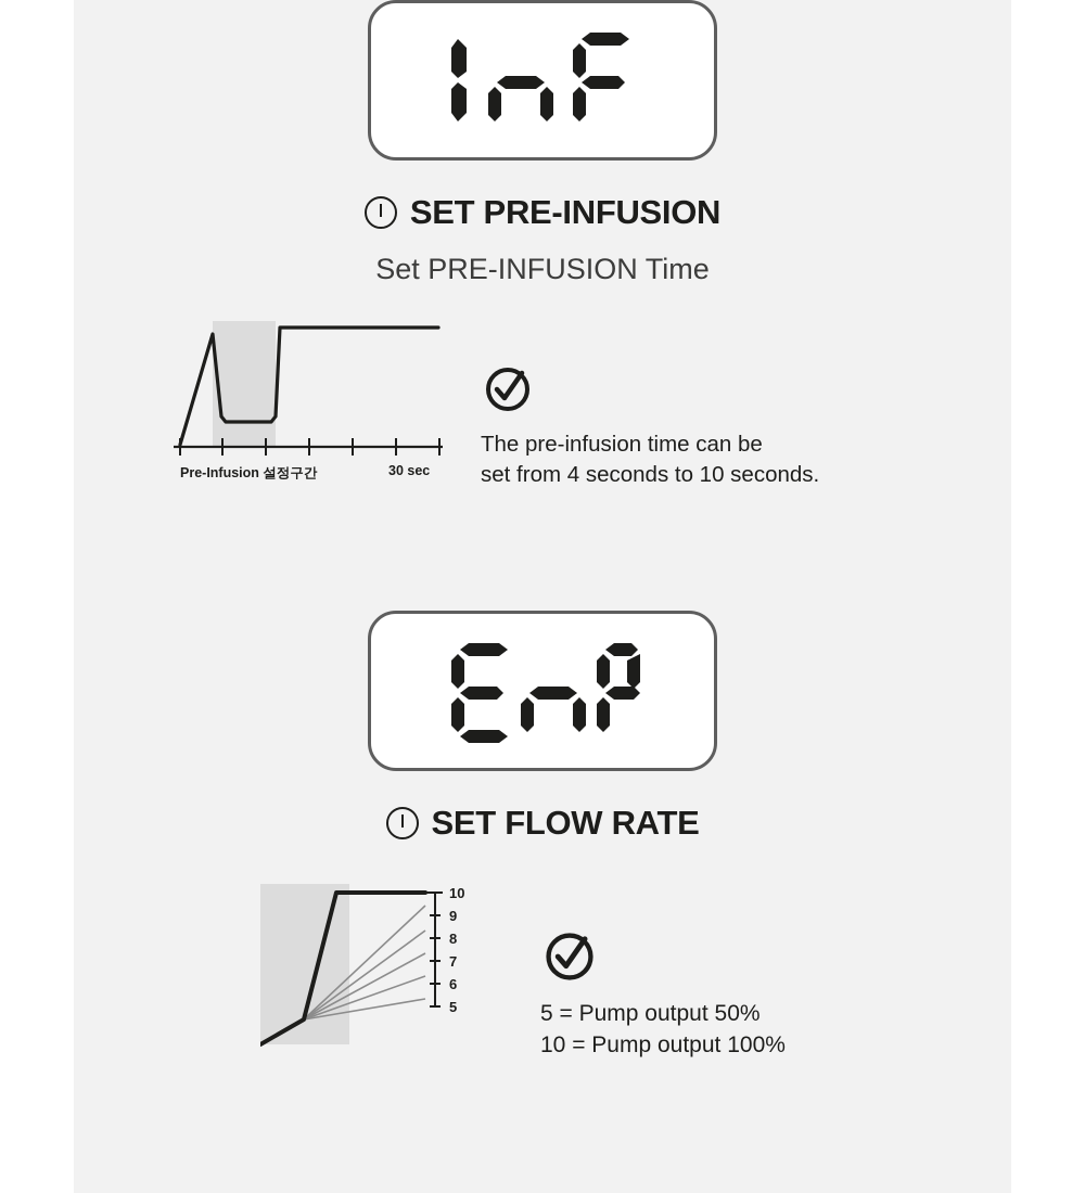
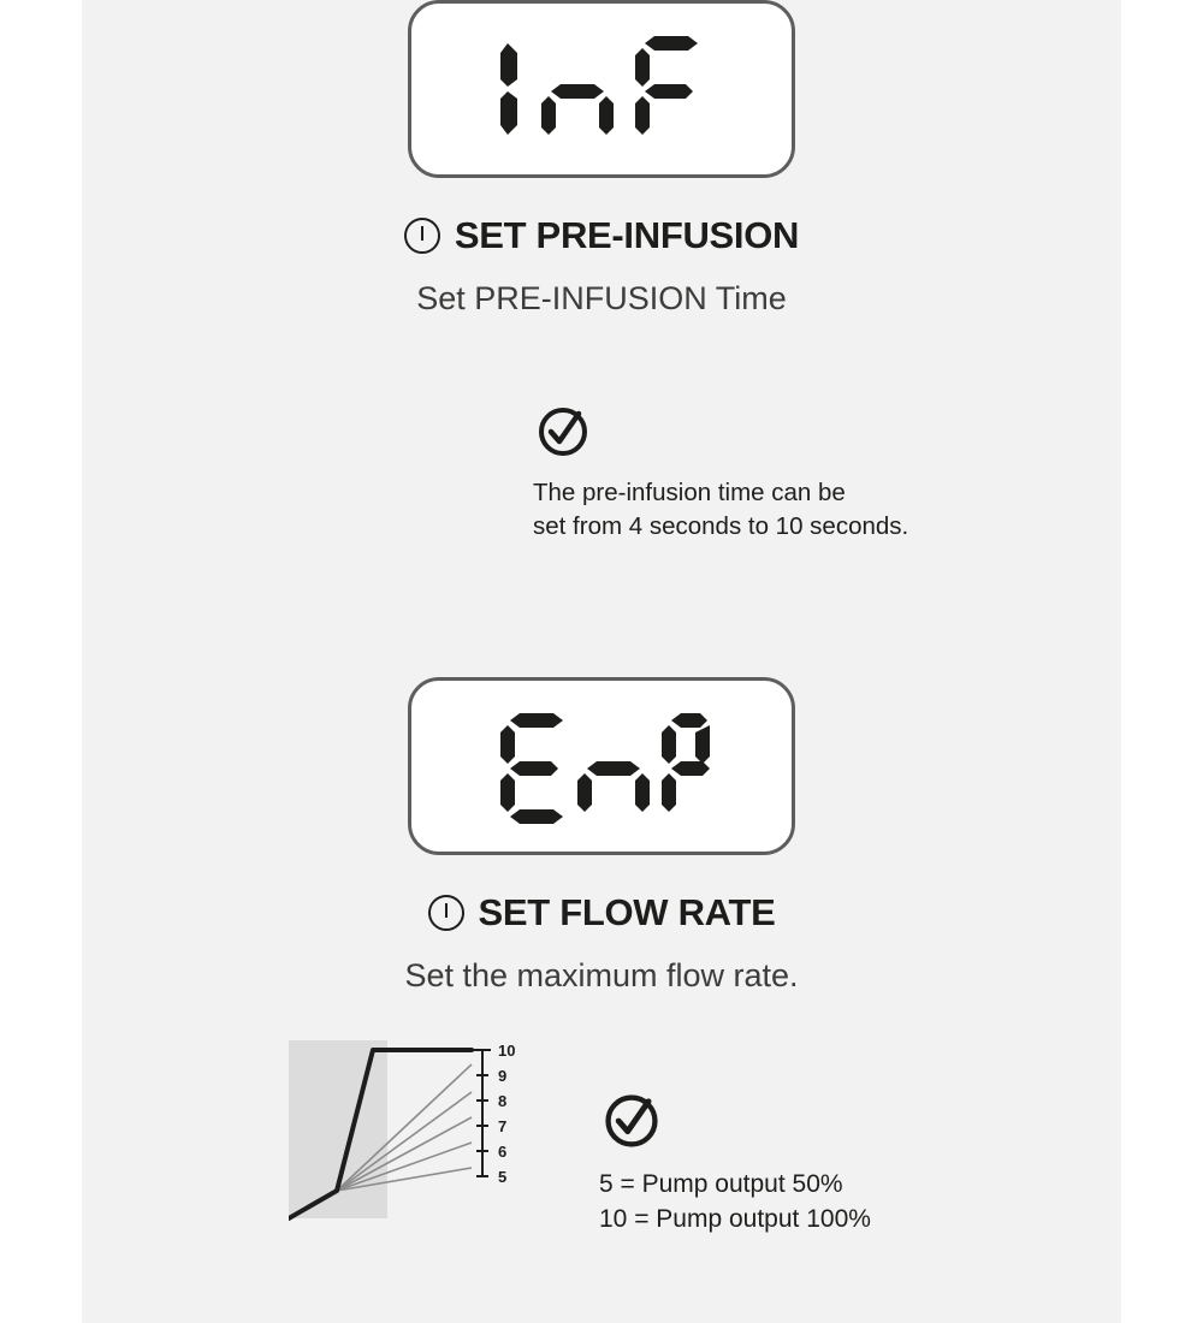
  SET PRE-INFUSION
  Set PRE-INFUSION Time
- Pre-Infusion 설정구간
- 30 sec
  The pre-infusion time can be
  set from 4 seconds to 10 seconds.
  SET FLOW RATE
+ Set the maximum flow rate.
  10
  9
  8
  7
  6
  5
  5 = Pump output 50%
  10 = Pump output 100%
